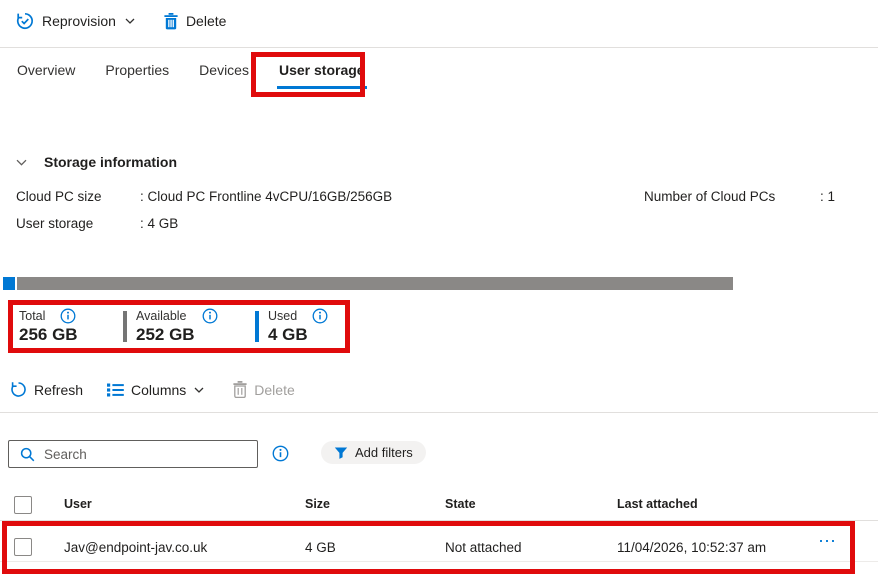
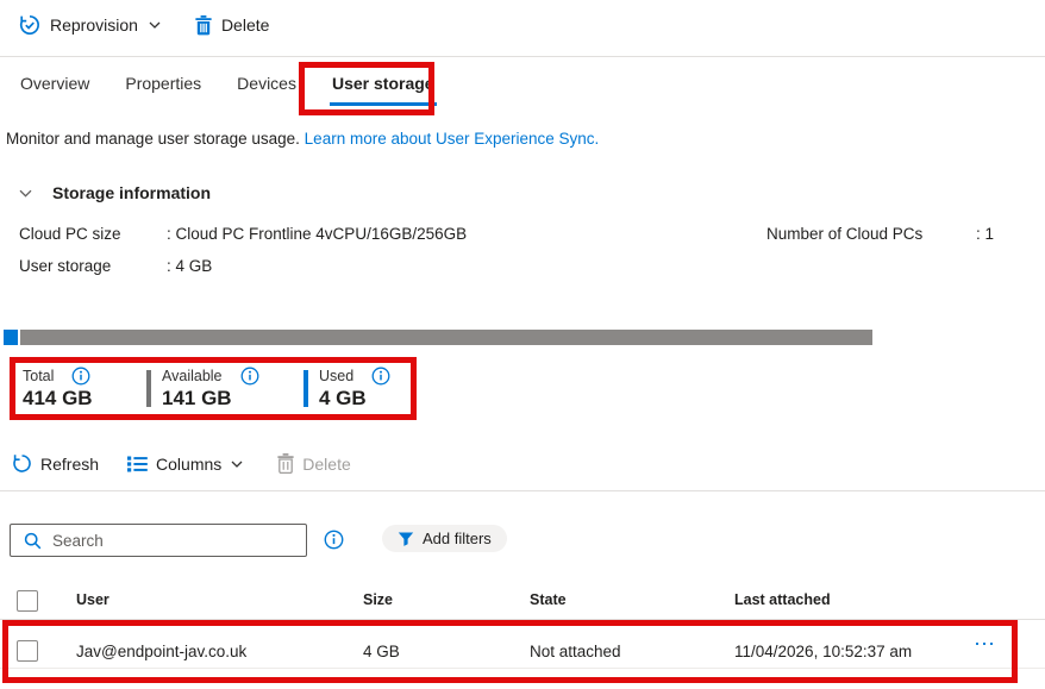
  Reprovision
  Delete
  Overview
  Properties
  Devices
  User storage
+ Monitor and manage user storage usage. Learn more about User Experience Sync.
  Storage information
  Cloud PC size
  : Cloud PC Frontline 4vCPU/16GB/256GB
  Number of Cloud PCs
  : 1
  User storage
  : 4 GB
  Total
- 256 GB
+ 414 GB
  Available
- 252 GB
+ 141 GB
  Used
  4 GB
  Refresh
  Columns
  Delete
  Search
  Add filters
  User
  Size
  State
  Last attached
  Jav@endpoint-jav.co.uk
  4 GB
  Not attached
  11/04/2026, 10:52:37 am
  ⋯
